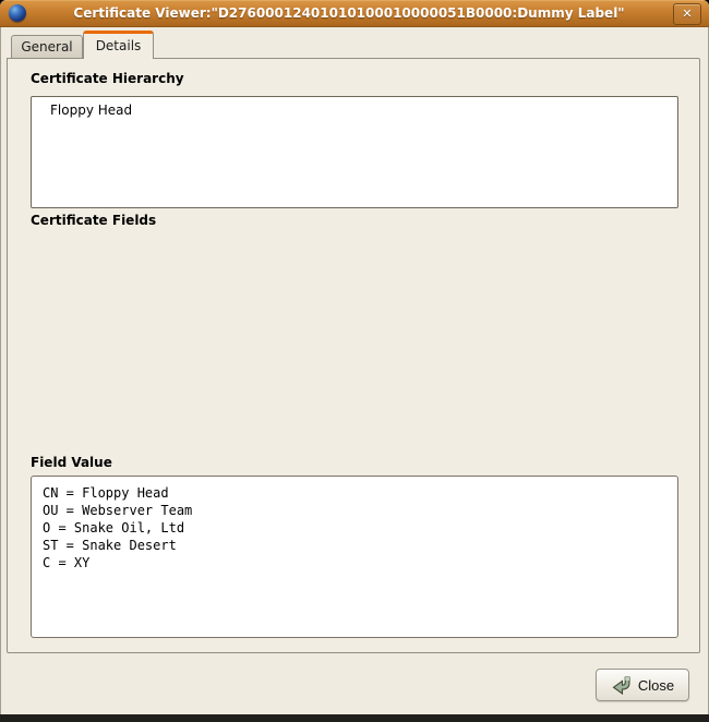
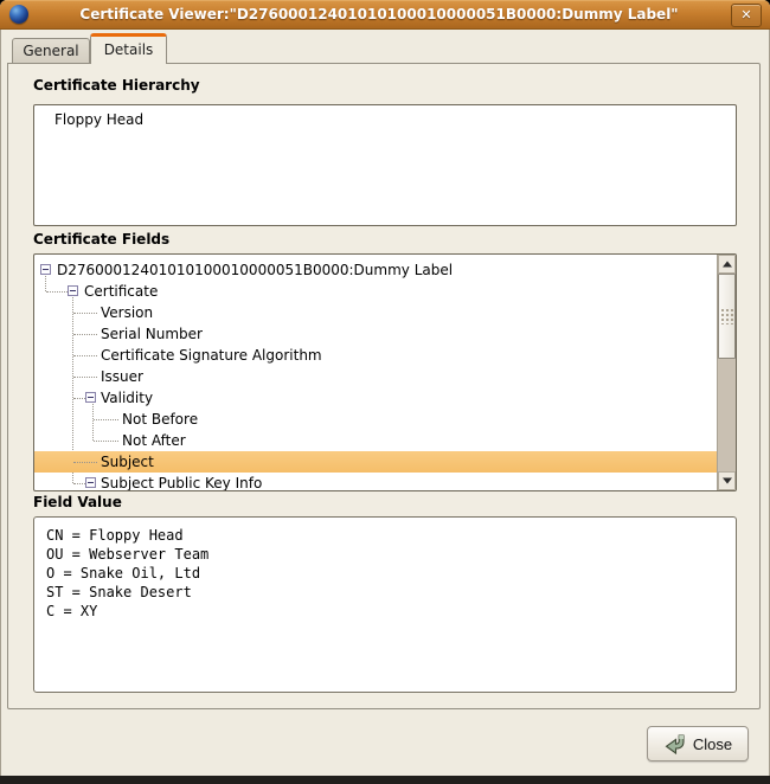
  Certificate Viewer:"D27600012401010100010000051B0000:Dummy Label"
  ✕
  General
  Details
  Certificate Hierarchy
  Floppy Head
  Certificate Fields
+ D27600012401010100010000051B0000:Dummy Label
+ Certificate
+ Version
+ Serial Number
+ Certificate Signature Algorithm
+ Issuer
+ Validity
+ Not Before
+ Not After
+ Subject
+ Subject Public Key Info
  Field Value
  CN = Floppy Head
  OU = Webserver Team
  O = Snake Oil, Ltd
  ST = Snake Desert
  C = XY
  Close
